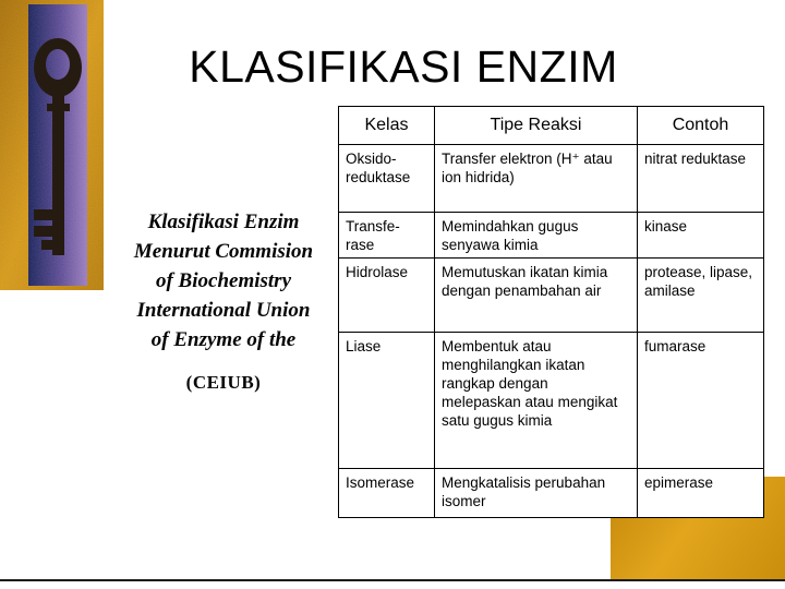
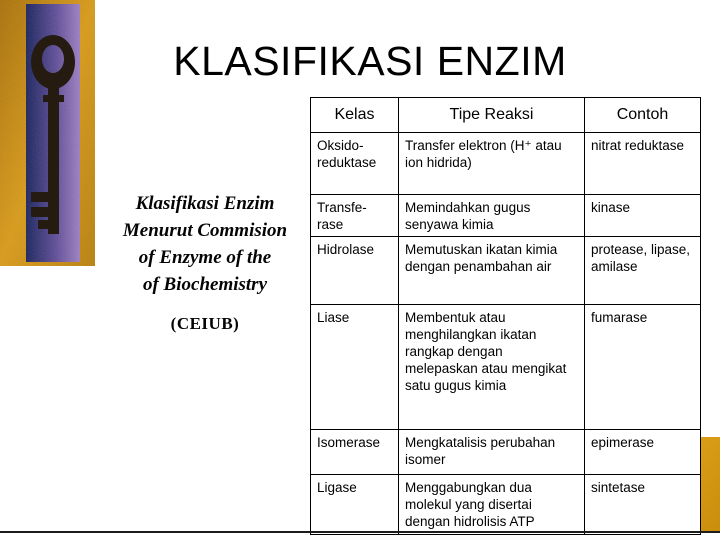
  KLASIFIKASI ENZIM
  Klasifikasi Enzim
  Menurut Commision
- of Biochemistry
+ of Enzyme of the
- International Union
- of Enzyme of the
+ of Biochemistry
  (CEIUB)
  Kelas	Tipe Reaksi	Contoh
  Oksido-reduktase	Transfer elektron (H⁺ atau ion hidrida)	nitrat reduktase
  Transfe-rase	Memindahkan gugus senyawa kimia	kinase
  Hidrolase	Memutuskan ikatan kimia dengan penambahan air	protease, lipase, amilase
  Liase	Membentuk atau menghilangkan ikatan rangkap dengan melepaskan atau mengikat satu gugus kimia	fumarase
  Isomerase	Mengkatalisis perubahan isomer	epimerase
+ Ligase	Menggabungkan dua molekul yang disertai dengan hidrolisis ATP	sintetase
